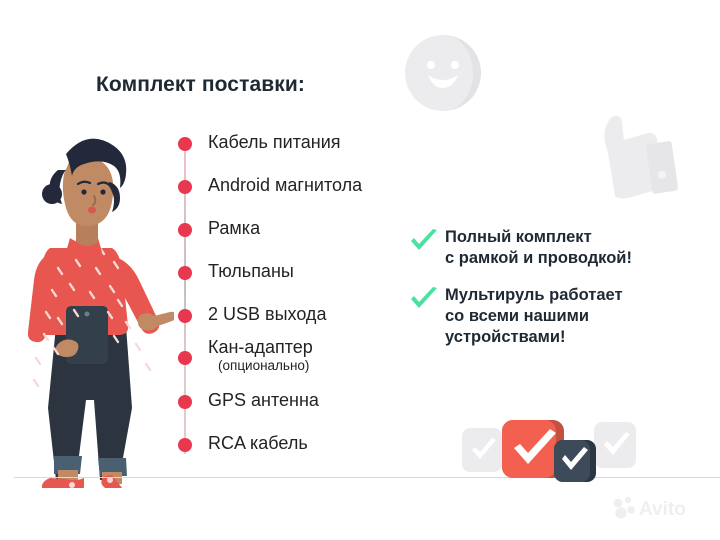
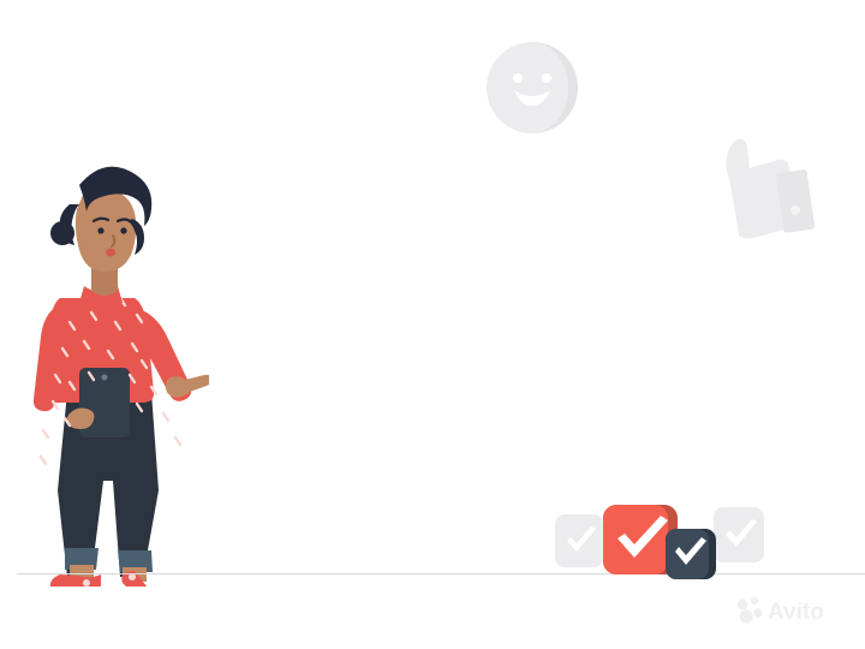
- Комплект поставки:
- Кабель питания
- Android магнитола
- Рамка
- Тюльпаны
- 2 USB выхода
- Кан-адаптер
- (опционально)
- GPS антенна
- RCA кабель
- Полный комплект
- с рамкой и проводкой!
- Мультируль работает
- со всеми нашими
- устройствами!
